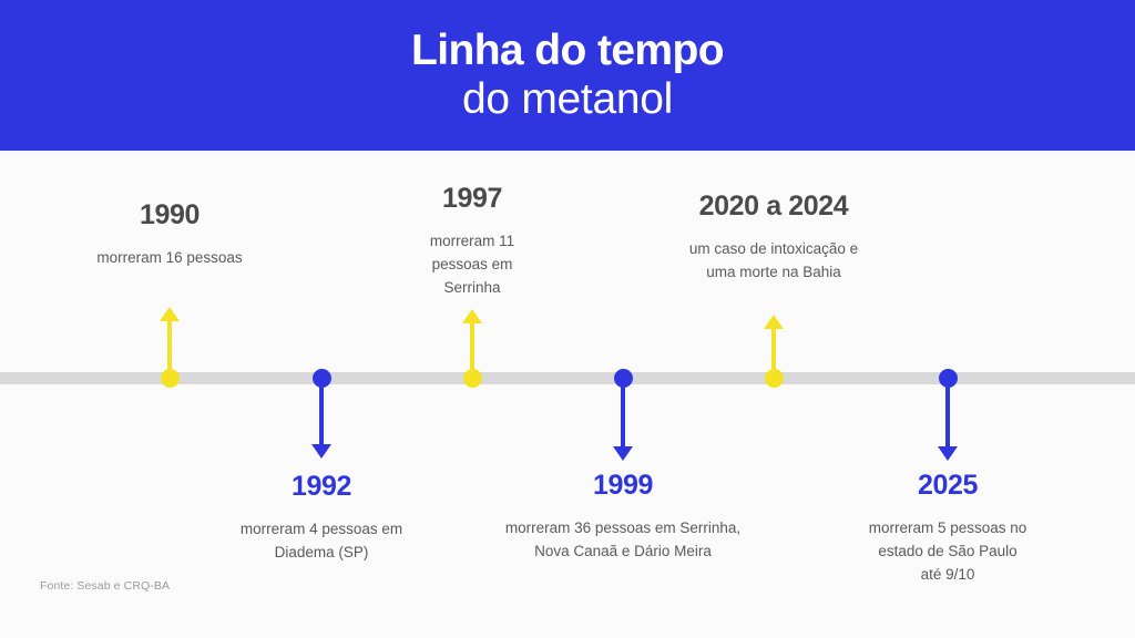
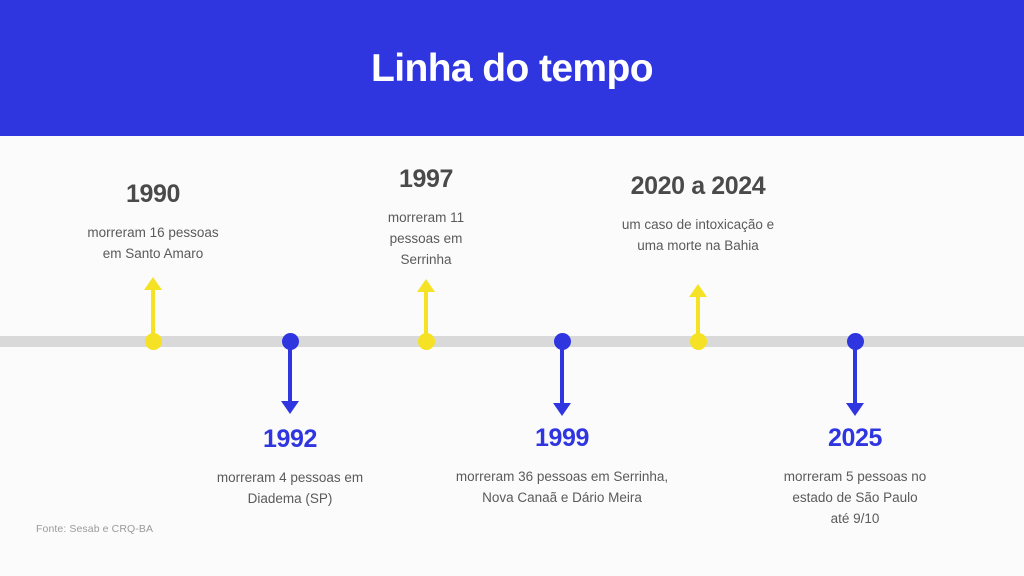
  Linha do tempo
- do metanol
  1990
  morreram 16 pessoas
+ em Santo Amaro
  1992
  morreram 4 pessoas em
  Diadema (SP)
  1997
  morreram 11
  pessoas em
  Serrinha
  1999
  morreram 36 pessoas em Serrinha,
  Nova Canaã e Dário Meira
  2020 a 2024
  um caso de intoxicação e
  uma morte na Bahia
  2025
  morreram 5 pessoas no
  estado de São Paulo
  até 9/10
  Fonte: Sesab e CRQ-BA
